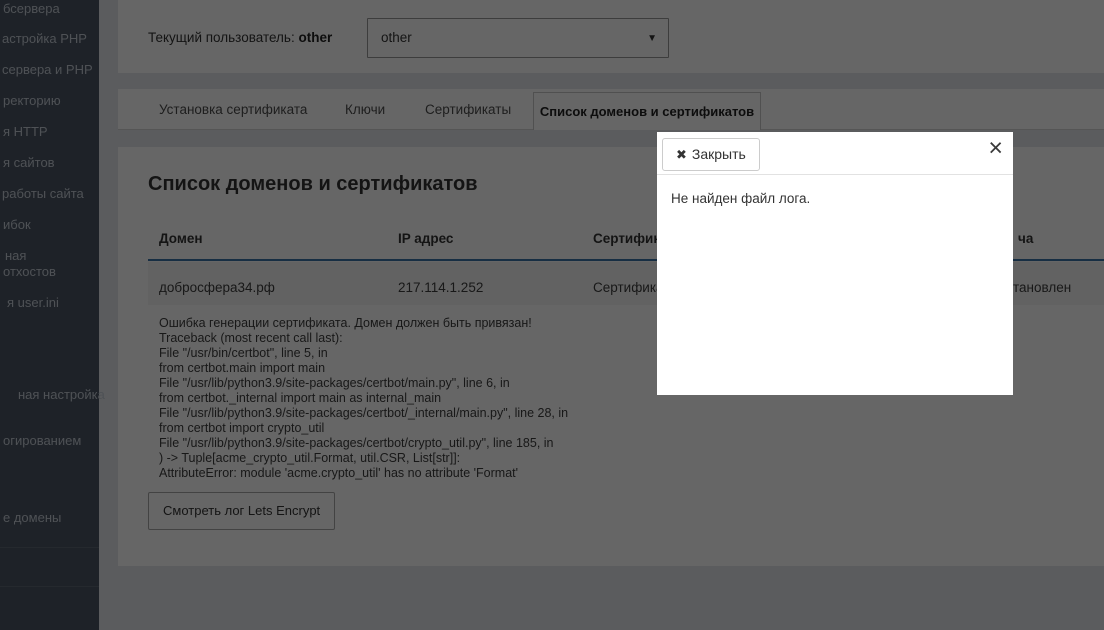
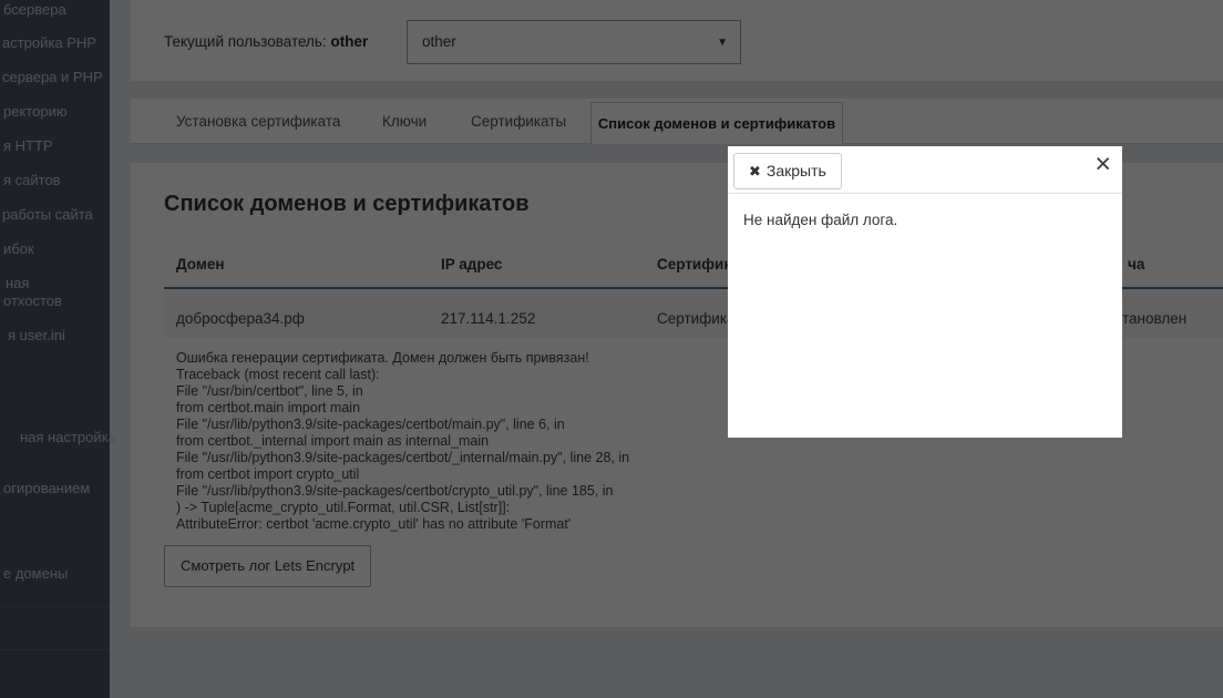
  бсервера
  астройка PHP
  сервера и PHP
  ректорию
  я HTTP
  я сайтов
  работы сайта
  ибок
  ная
  отхостов
  я user.ini
  ная настройка
  огированием
  е домены
  Текущий пользователь: other
  other
  ▼
  Установка сертификата
  Ключи
  Сертификаты
  Список доменов и сертификатов
  Список доменов и сертификатов
  Домен
  IP адрес
  Сертифи
  ча
  добросфера34.рф
  217.114.1.252
  Сертифик
  тановлен
  Ошибка генерации сертификата. Домен должен быть привязан!
  Traceback (most recent call last):
  File "/usr/bin/certbot", line 5, in
  from certbot.main import main
  File "/usr/lib/python3.9/site-packages/certbot/main.py", line 6, in
  from certbot._internal import main as internal_main
  File "/usr/lib/python3.9/site-packages/certbot/_internal/main.py", line 28, in
  from certbot import crypto_util
  File "/usr/lib/python3.9/site-packages/certbot/crypto_util.py", line 185, in
  ) -> Tuple[acme_crypto_util.Format, util.CSR, List[str]]:
- AttributeError: module 'acme.crypto_util' has no attribute 'Format'
+ AttributeError: certbot 'acme.crypto_util' has no attribute 'Format'
  Смотреть лог Lets Encrypt
  ✖ Закрыть
  ×
  Не найден файл лога.
